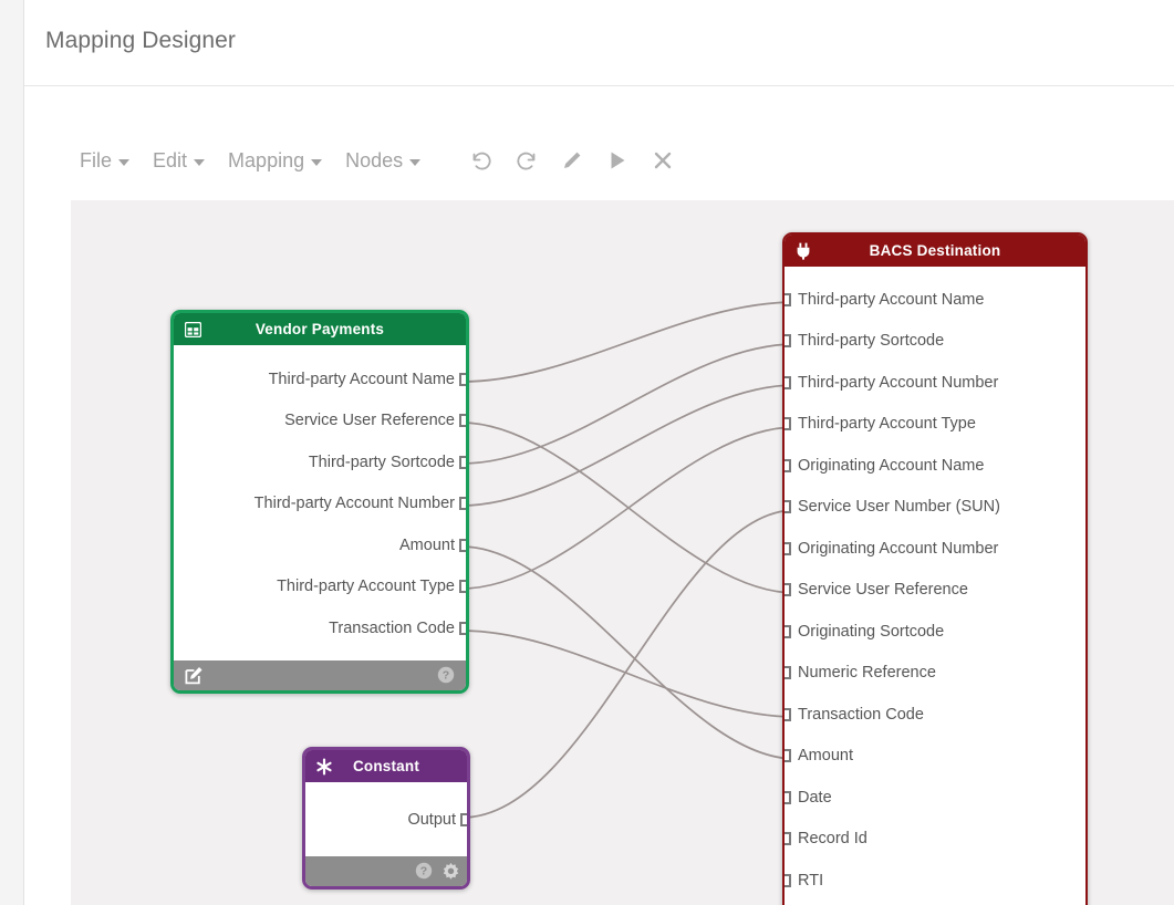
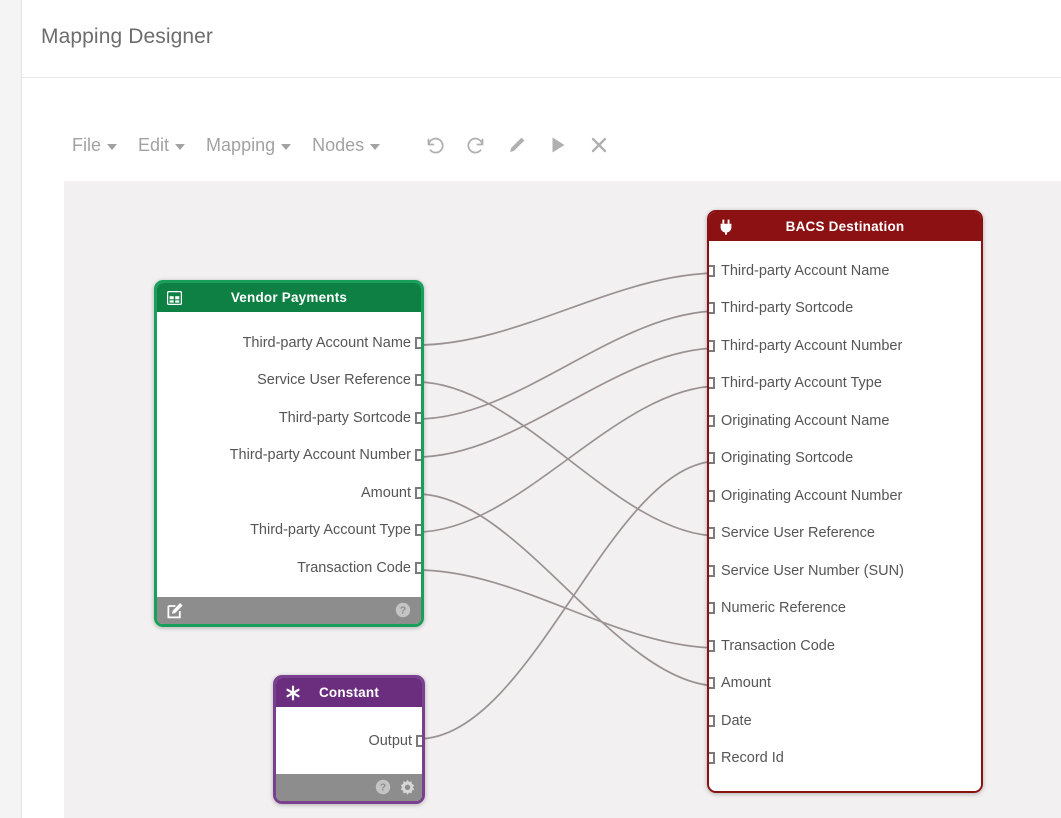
  Mapping Designer
  File
  Edit
  Mapping
  Nodes
  Vendor Payments
  Third-party Account Name
  Service User Reference
  Third-party Sortcode
  Third-party Account Number
  Amount
  Third-party Account Type
  Transaction Code
  ?
  Constant
  Output
  ?
  BACS Destination
  Third-party Account Name
  Third-party Sortcode
  Third-party Account Number
  Third-party Account Type
  Originating Account Name
- Service User Number (SUN)
+ Originating Sortcode
  Originating Account Number
  Service User Reference
- Originating Sortcode
+ Service User Number (SUN)
  Numeric Reference
  Transaction Code
  Amount
  Date
  Record Id
- RTI
